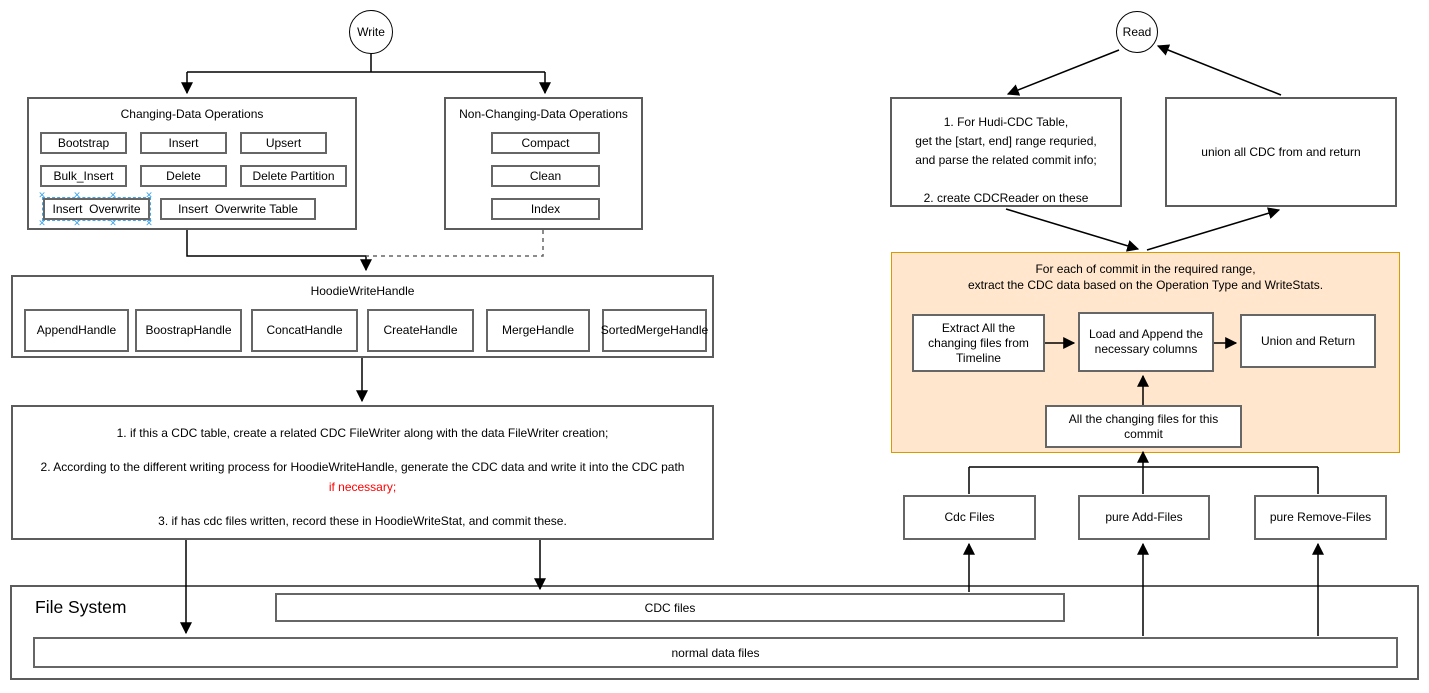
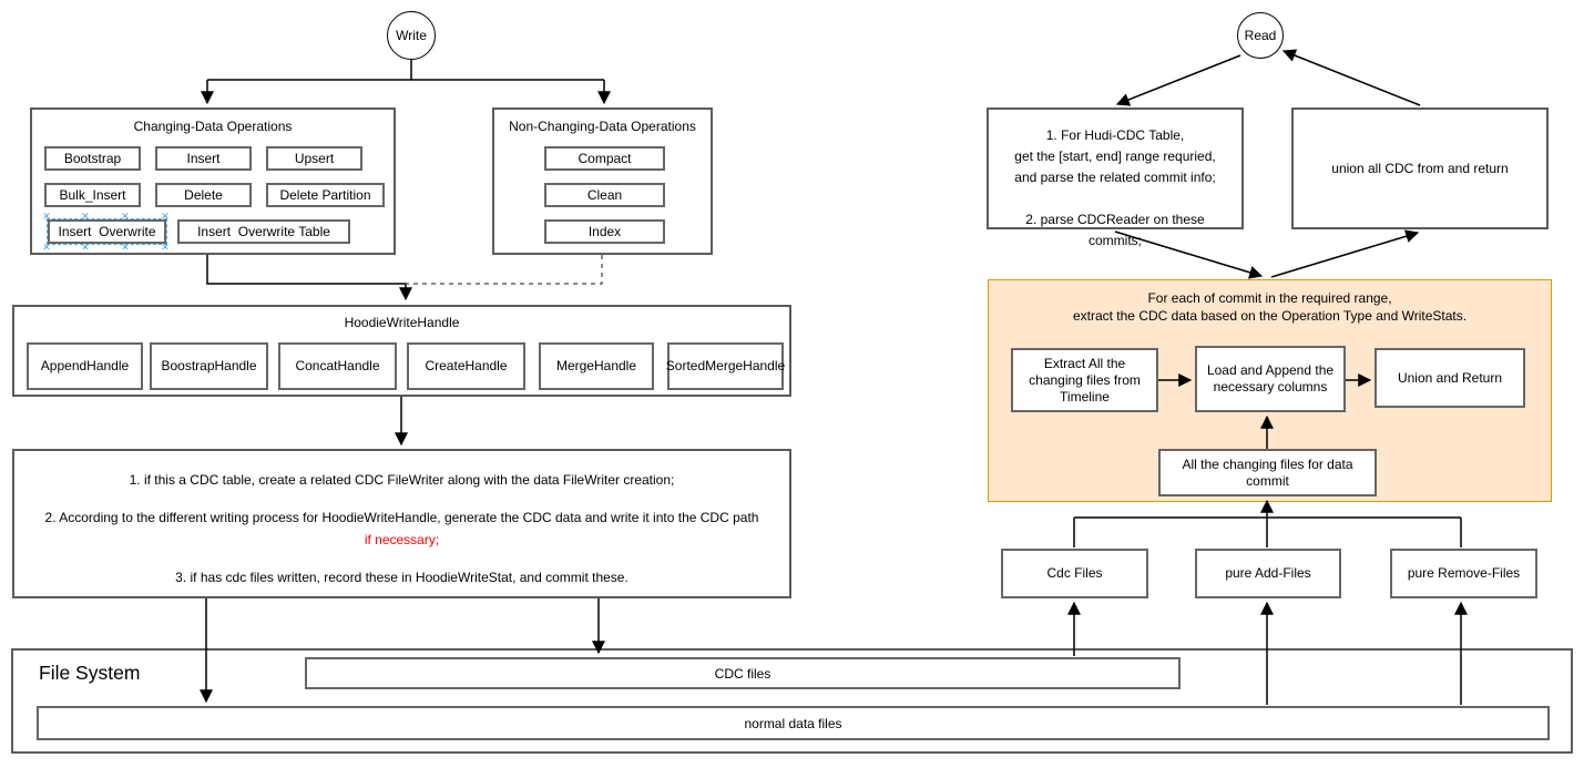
  Write
  Changing-Data Operations
  Bootstrap
  Insert
  Upsert
  Bulk_Insert
  Delete
  Delete Partition
  Insert Overwrite
  Insert Overwrite Table
  Non-Changing-Data Operations
  Compact
  Clean
  Index
  HoodieWriteHandle
  AppendHandle
  BoostrapHandle
  ConcatHandle
  CreateHandle
  MergeHandle
  SortedMergeHandle
  1. if this a CDC table, create a related CDC FileWriter along with the data FileWriter creation;
  2. According to the different writing process for HoodieWriteHandle, generate the CDC data and write it into the CDC path if necessary;
  3. if has cdc files written, record these in HoodieWriteStat, and commit these.
  File System
  CDC files
  normal data files
  Read
  1. For Hudi-CDC Table,
  get the [start, end] range requried,
  and parse the related commit info;
- 2. create CDCReader on these
+ 2. parse CDCReader on these
+ commits;
  union all CDC from and return
  For each of commit in the required range,
  extract the CDC data based on the Operation Type and WriteStats.
  Extract All the changing files from Timeline
  Load and Append the necessary columns
  Union and Return
- All the changing files for this commit
+ All the changing files for data commit
  Cdc Files
  pure Add-Files
  pure Remove-Files
